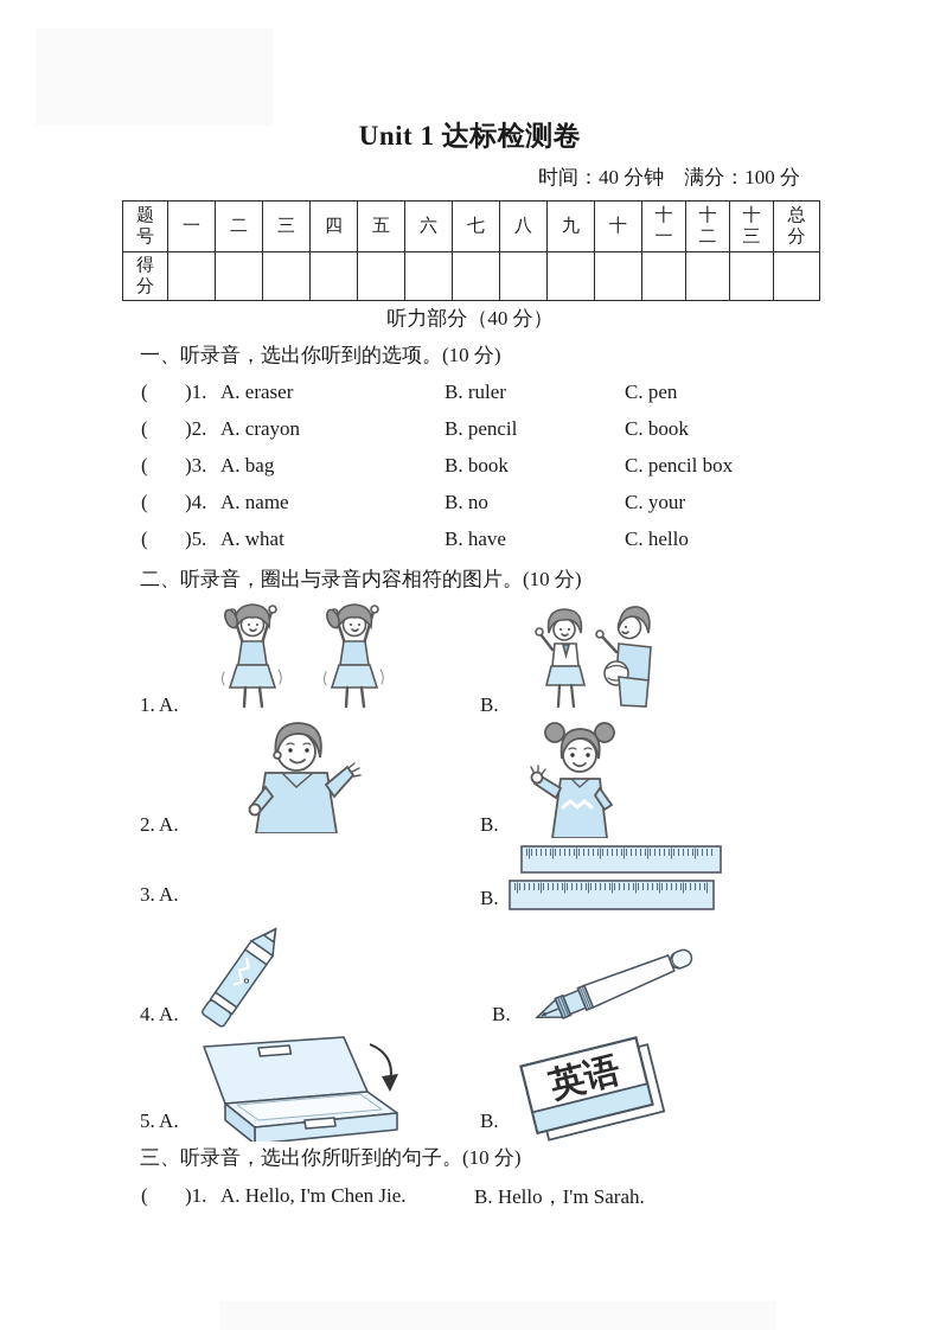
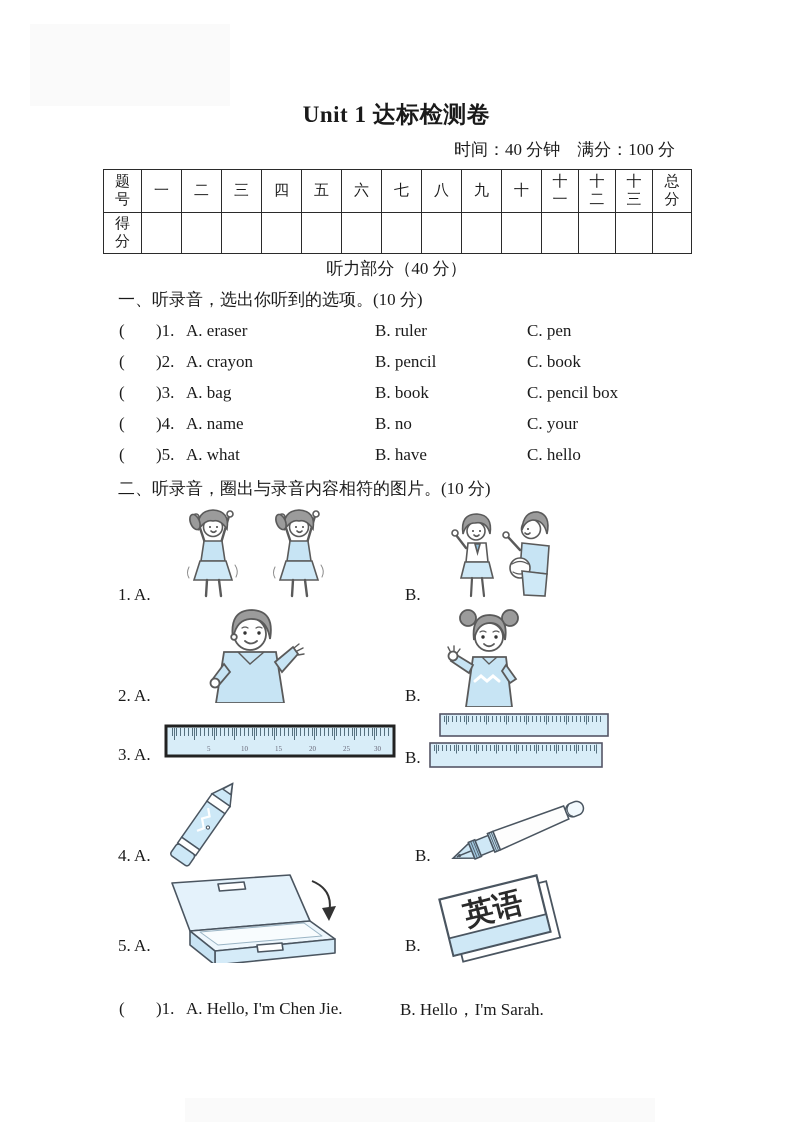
  Unit 1 达标检测卷
  时间：40 分钟 满分：100 分
  题 号	一	二	三	四	五	六	七	八	九	十	十 一	十 二	十 三	总 分
  得 分
  听力部分（40 分）
  一、听录音，选出你听到的选项。(10 分)
  (
  )1.
  A. eraser
  B. ruler
  C. pen
  (
  )2.
  A. crayon
  B. pencil
  C. book
  (
  )3.
  A. bag
  B. book
  C. pencil box
  (
  )4.
  A. name
  B. no
  C. your
  (
  )5.
  A. what
  B. have
  C. hello
  二、听录音，圈出与录音内容相符的图片。(10 分)
  1. A.
  B.
  2. A.
  B.
  3. A.
+ 5
+ 10
+ 15
+ 20
+ 25
+ 30
  B.
  4. A.
  B.
  5. A.
  B.
- 三、听录音，选出你所听到的句子。(10 分)
  (
  )1.
  A. Hello, I'm Chen Jie.
  B. Hello，I'm Sarah.
